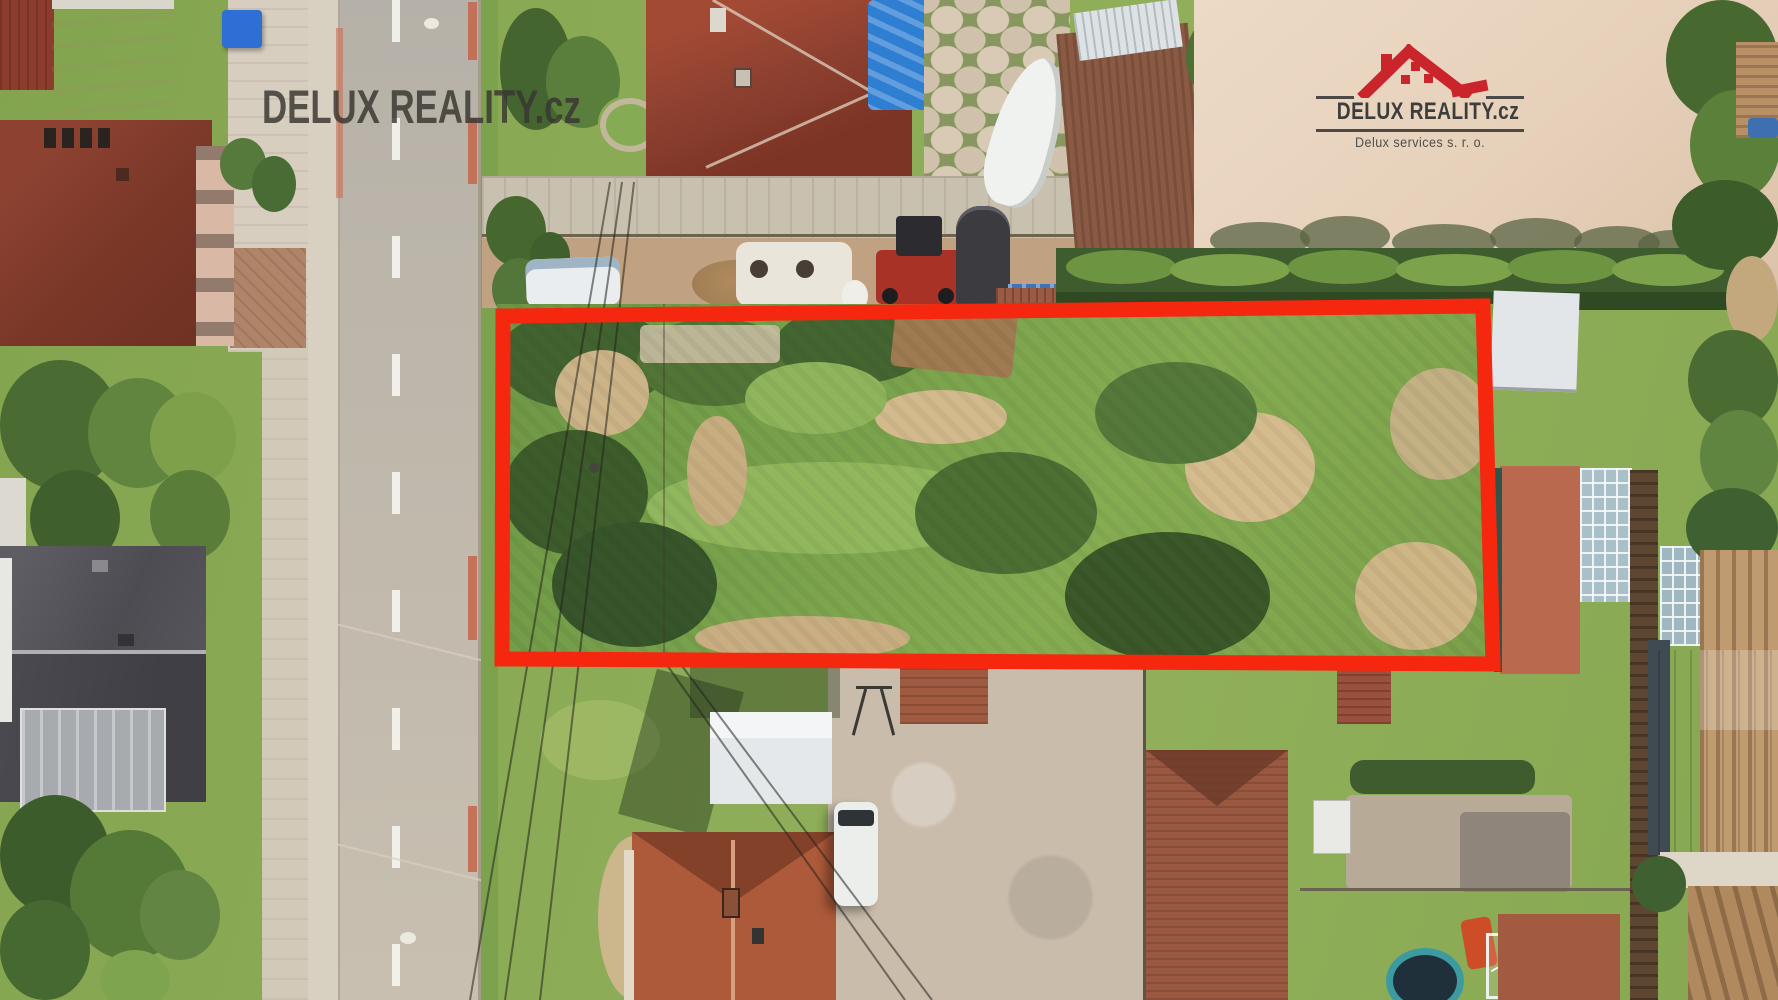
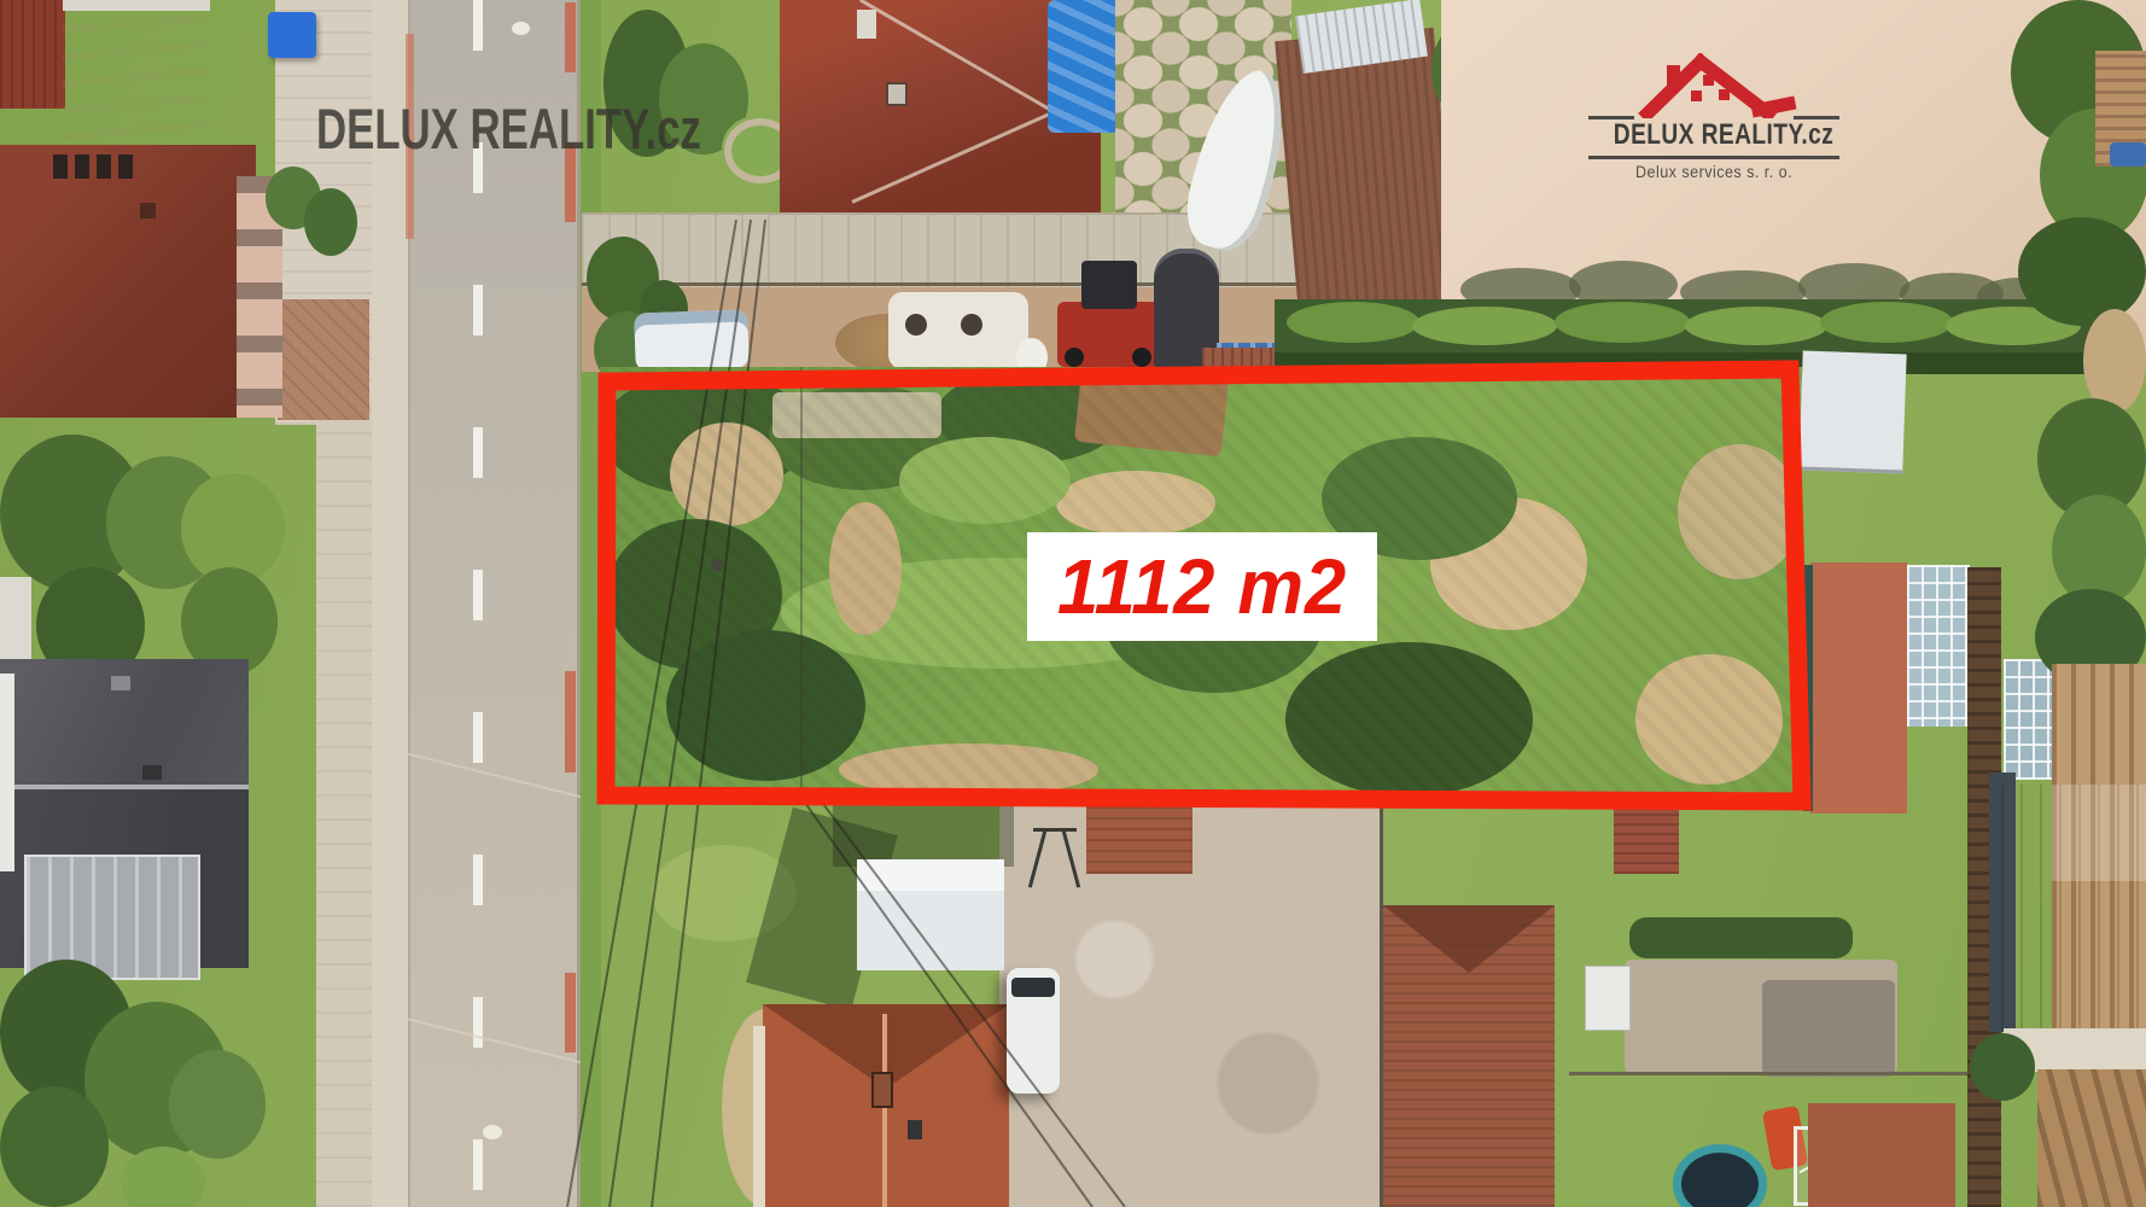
+ 1112 m2
  DELUX REALITY.cz
  DELUX REALITY.cz
  Delux services s. r. o.
